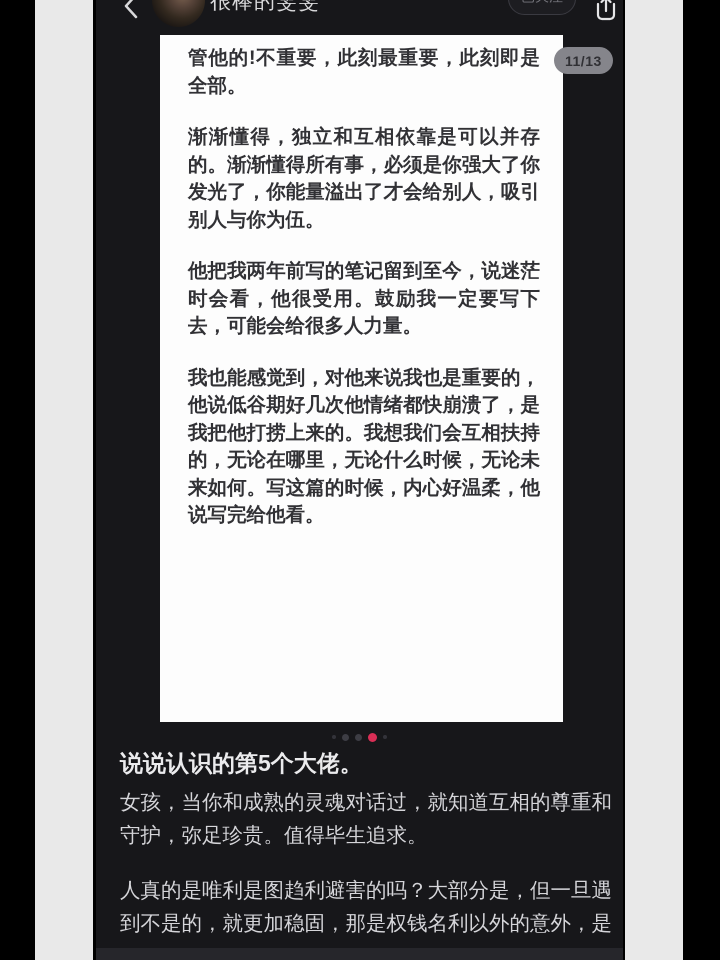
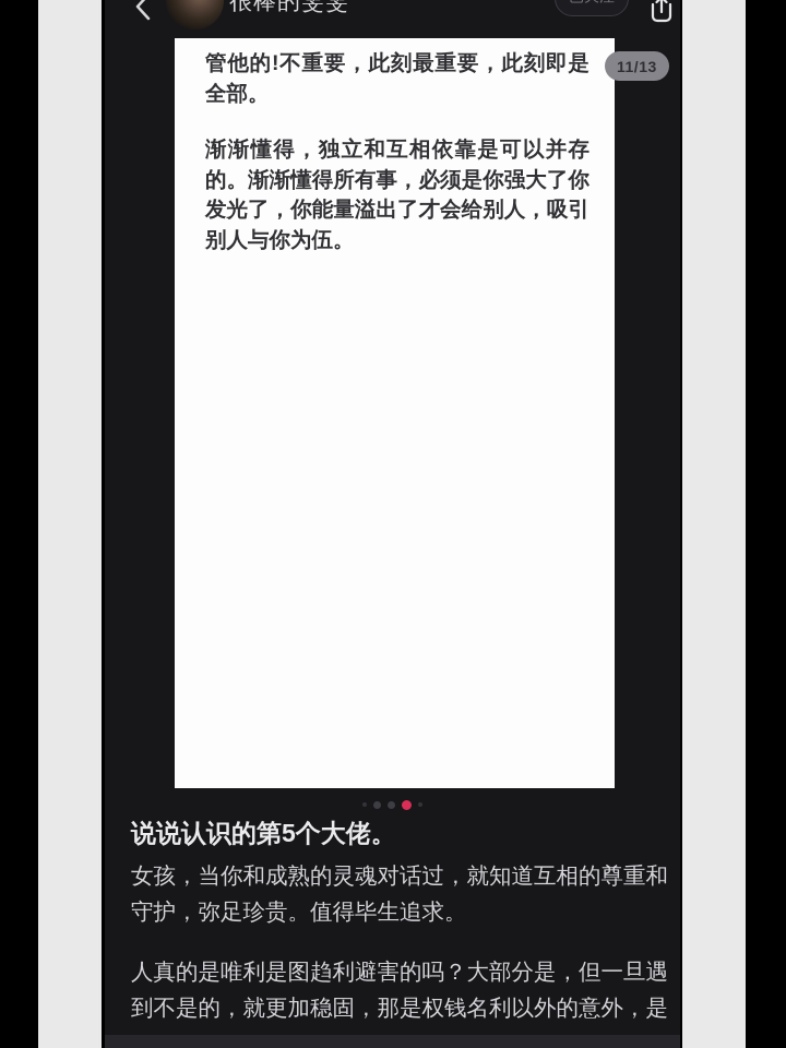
  很棒的雯雯
  管他的!不重要，此刻最重要，此刻即是全部。
  渐渐懂得，独立和互相依靠是可以并存的。渐渐懂得所有事，必须是你强大了你发光了，你能量溢出了才会给别人，吸引别人与你为伍。
- 他把我两年前写的笔记留到至今，说迷茫时会看，他很受用。鼓励我一定要写下去，可能会给很多人力量。
- 我也能感觉到，对他来说我也是重要的，他说低谷期好几次他情绪都快崩溃了，是我把他打捞上来的。我想我们会互相扶持的，无论在哪里，无论什么时候，无论未来如何。写这篇的时候，内心好温柔，他说写完给他看。
  11/13
  说说认识的第5个大佬。
  女孩，当你和成熟的灵魂对话过，就知道互相的尊重和守护，弥足珍贵。值得毕生追求。
  人真的是唯利是图趋利避害的吗？大部分是，但一旦遇到不是的，就更加稳固，那是权钱名利以外的意外，是
